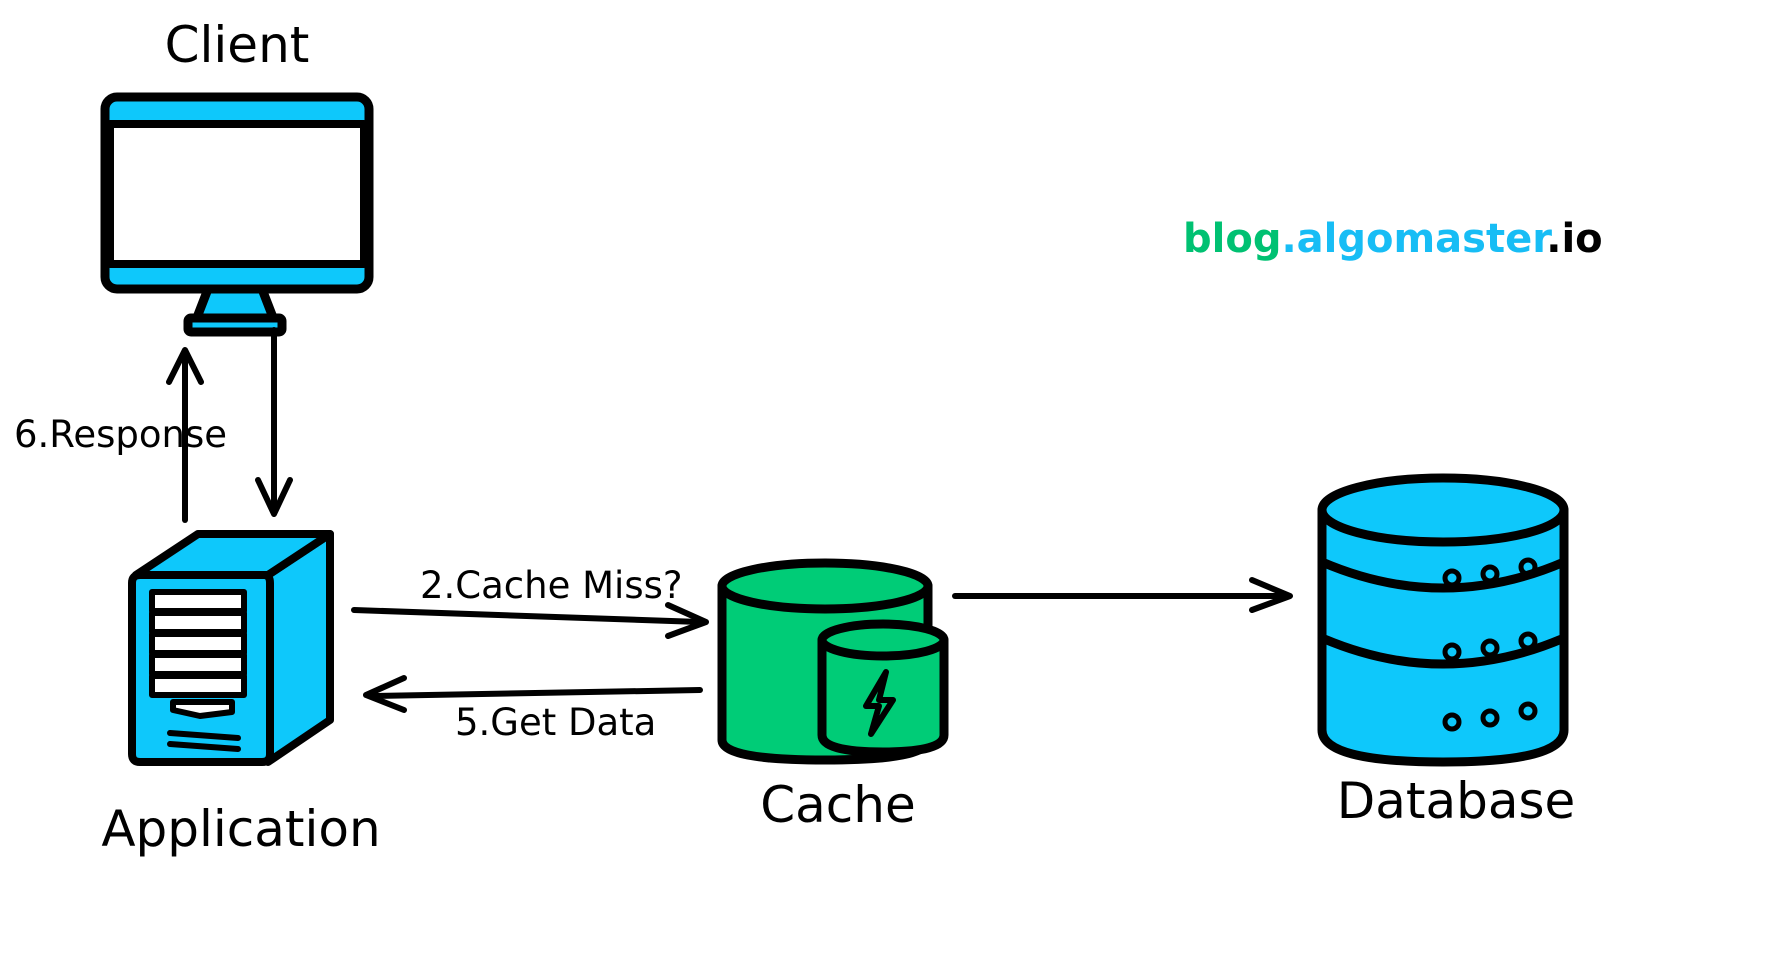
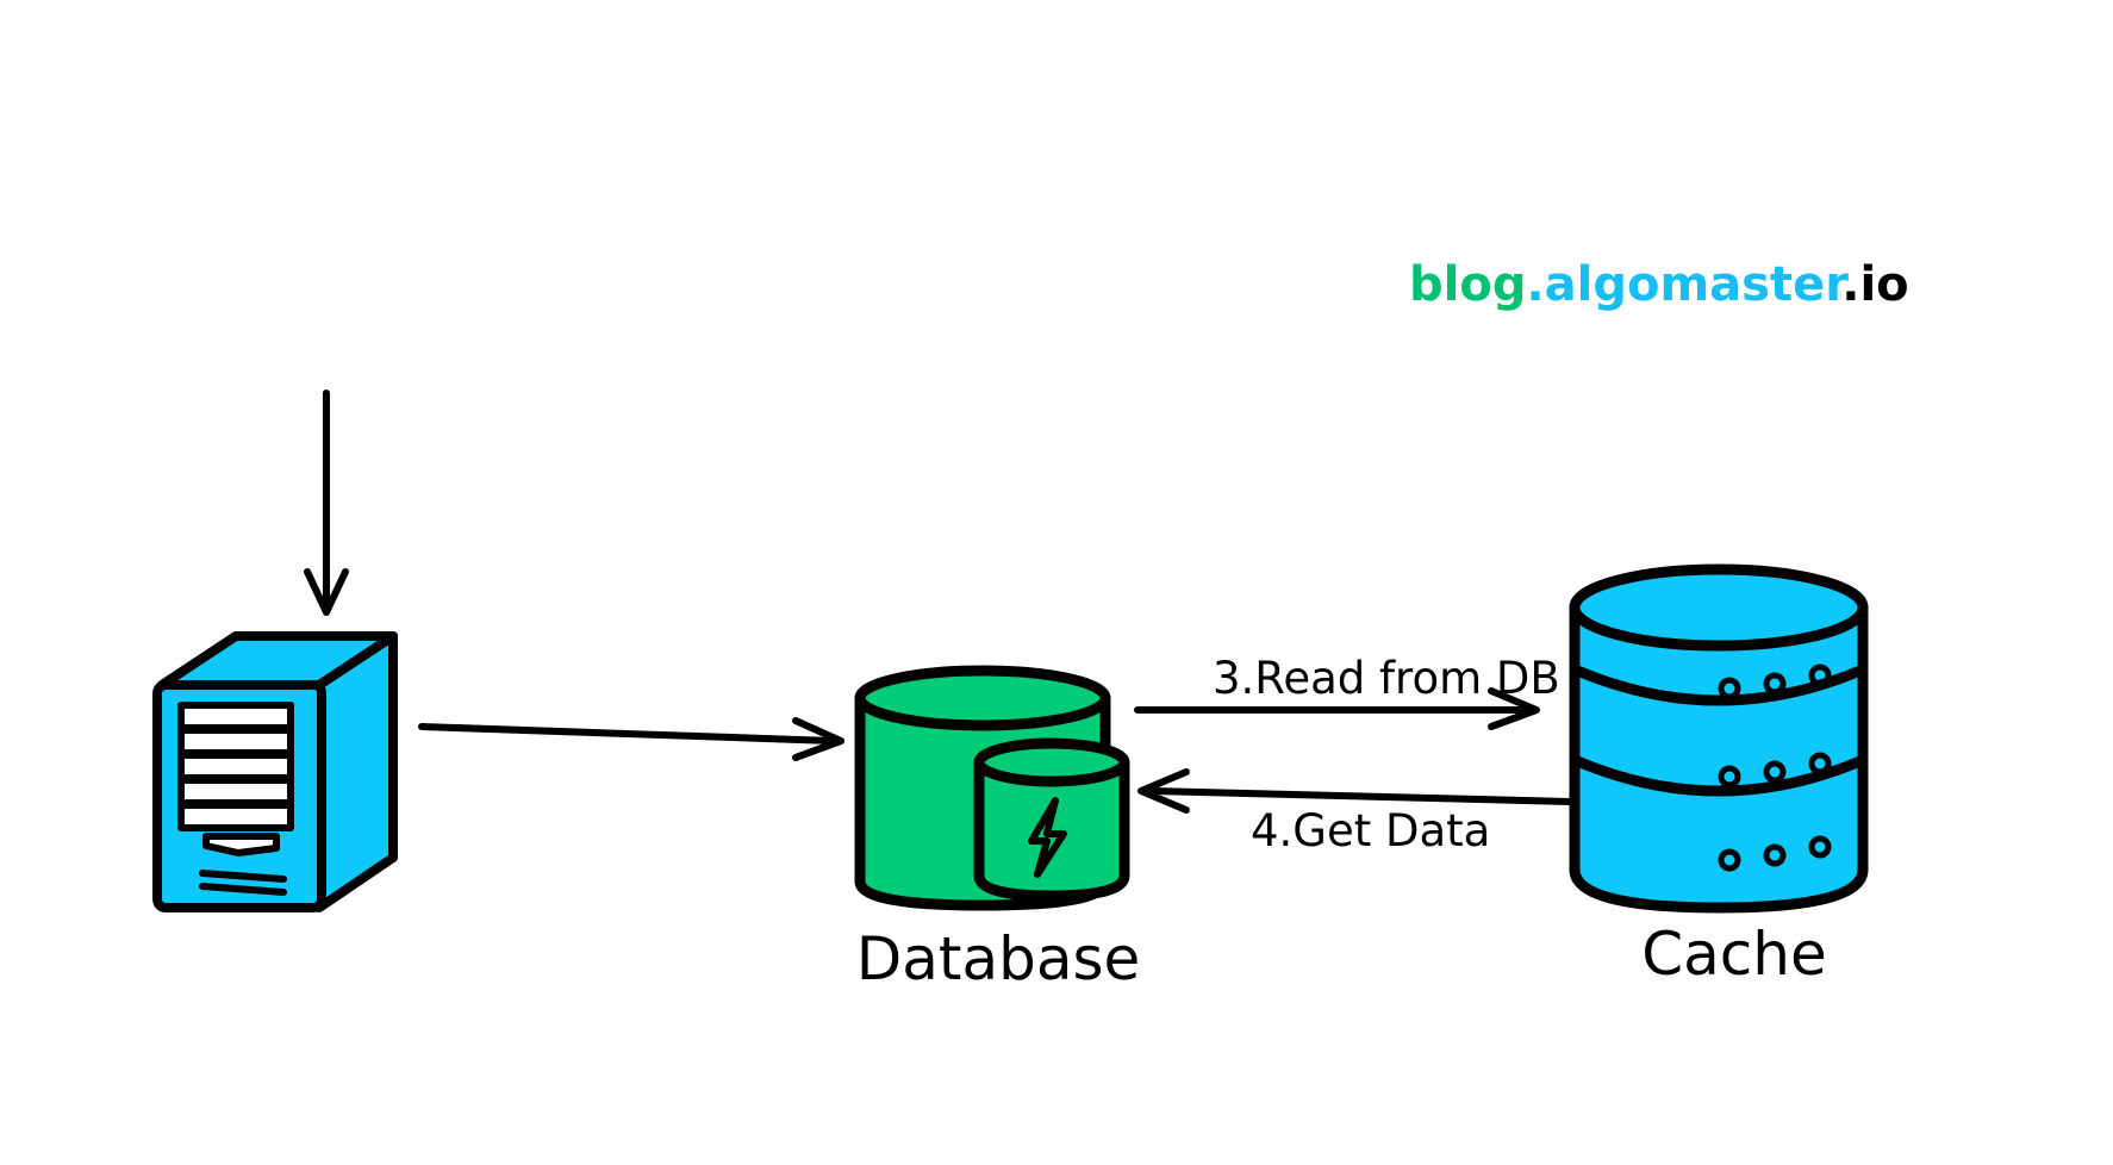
- Client
- 6.Response
- Application
- 2.Cache Miss?
- 5.Get Data
- Cache
+ Database
+ 3.Read from DB
+ 4.Get Data
- Database
+ Cache
  blog.algomaster.io
